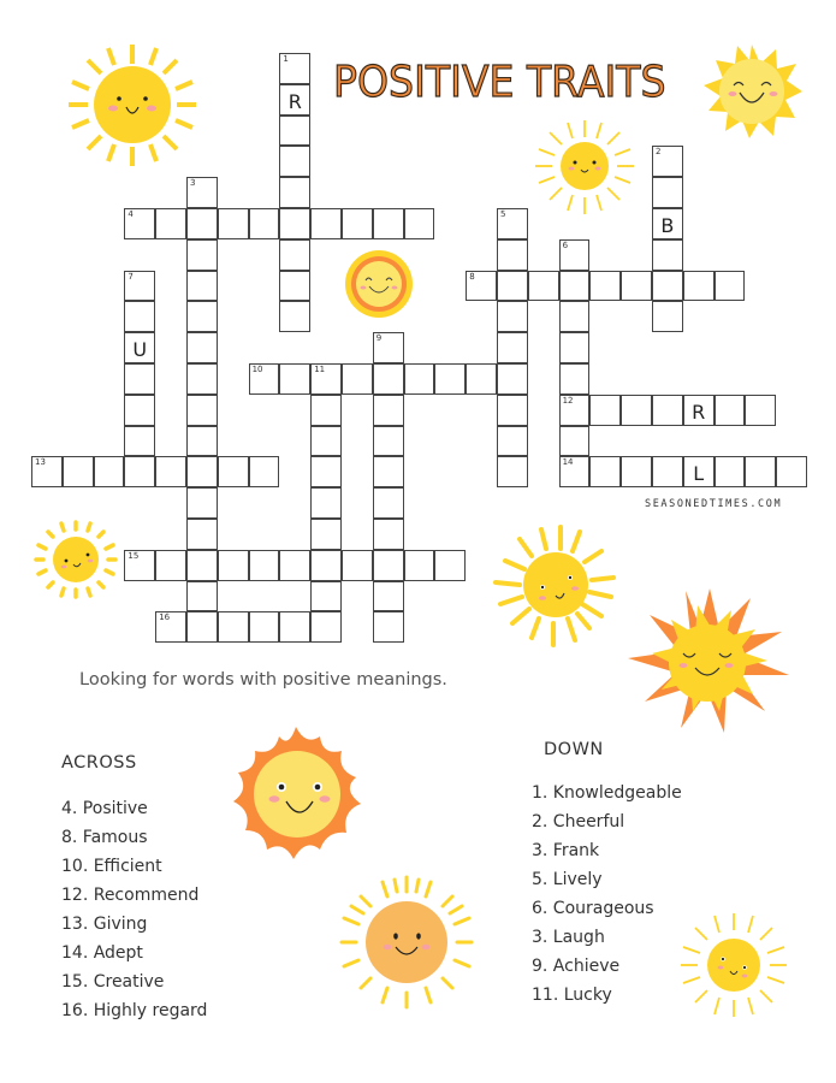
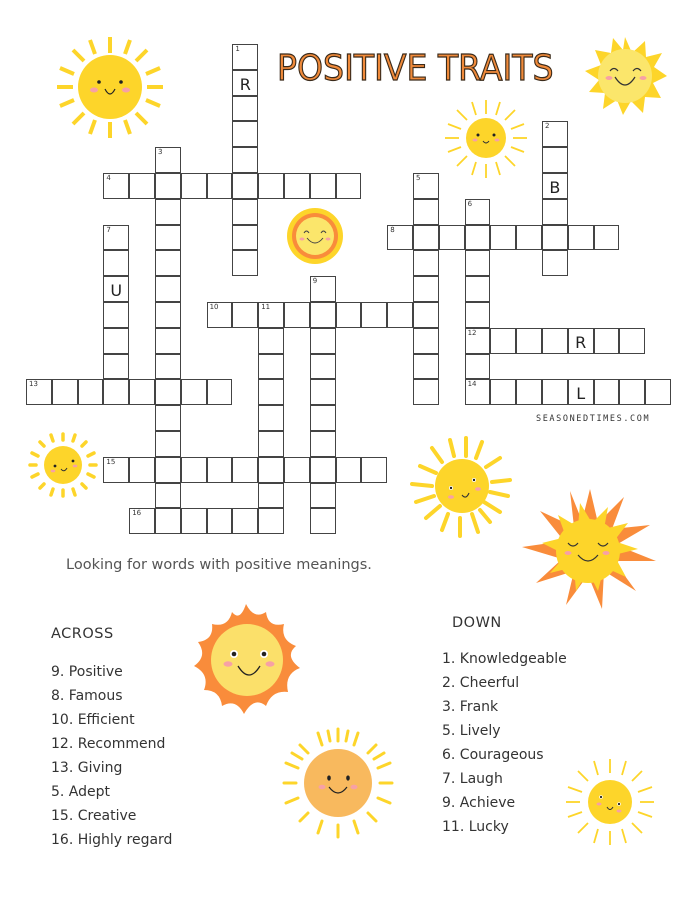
  POSITIVE TRAITS
  1
  R
  2
  B
  3
  4
  5
  6
  12
  14
  7
  U
  8
  9
  10
  11
  R
  13
  L
  15
  16
  SEASONEDTIMES.COM
  Looking for words with positive meanings.
  ACROSS
- 4. Positive
+ 9. Positive
  8. Famous
  10. Efficient
  12. Recommend
  13. Giving
- 14. Adept
+ 5. Adept
  15. Creative
  16. Highly regard
  DOWN
  1. Knowledgeable
  2. Cheerful
  3. Frank
  5. Lively
  6. Courageous
- 3. Laugh
+ 7. Laugh
  9. Achieve
  11. Lucky
